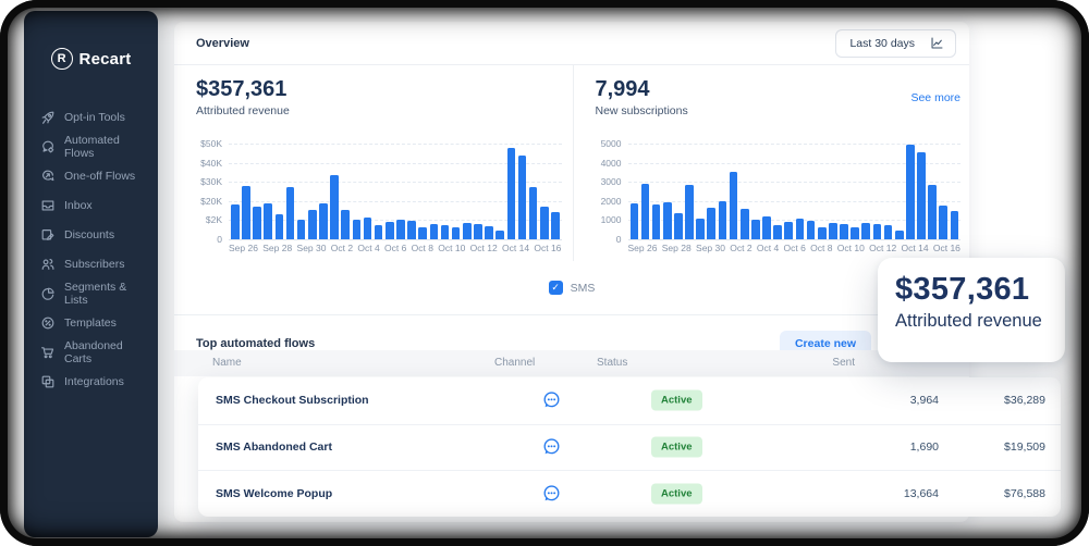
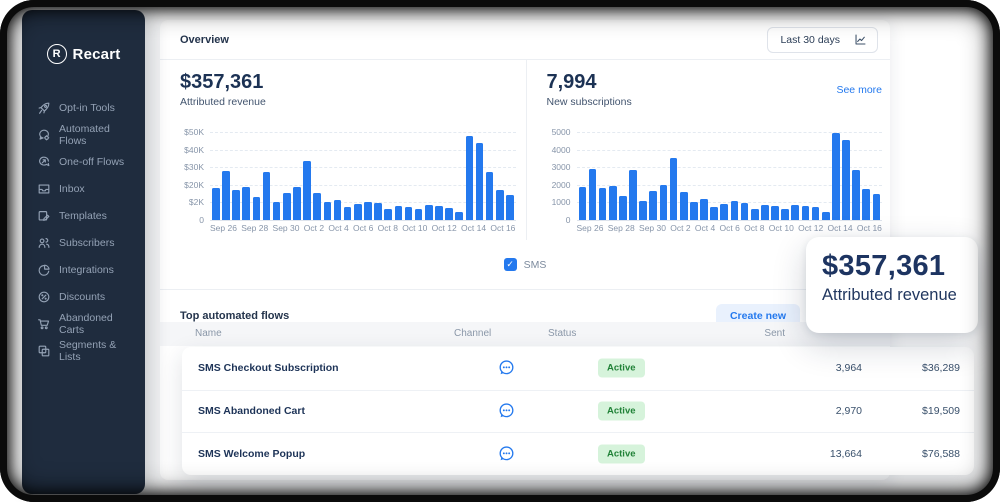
  R
  Recart
  Opt-in Tools
  Automated Flows
  One-off Flows
  Inbox
- Discounts
+ Templates
  Subscribers
- Segments & Lists
+ Integrations
- Templates
+ Discounts
  Abandoned Carts
- Integrations
+ Segments & Lists
  Overview
  Last 30 days
  $357,361
  Attributed revenue
  $50K
  $40K
  $30K
  $20K
  $2K
  0
  Sep 26
  Sep 28
  Sep 30
  Oct 2
  Oct 4
  Oct 6
  Oct 8
  Oct 10
  Oct 12
  Oct 14
  Oct 16
  7,994
  New subscriptions
  See more
  5000
  4000
  3000
  2000
  1000
  0
  Sep 26
  Sep 28
  Sep 30
  Oct 2
  Oct 4
  Oct 6
  Oct 8
  Oct 10
  Oct 12
  Oct 14
  Oct 16
  ✓
  SMS
  Top automated flows
  Create new
  Name
  Channel
  Status
  Sent
  SMS Checkout Subscription
  Active
  3,964
  $36,289
  SMS Abandoned Cart
  Active
- 1,690
+ 2,970
  $19,509
  SMS Welcome Popup
  Active
  13,664
  $76,588
  $357,361
  Attributed revenue
